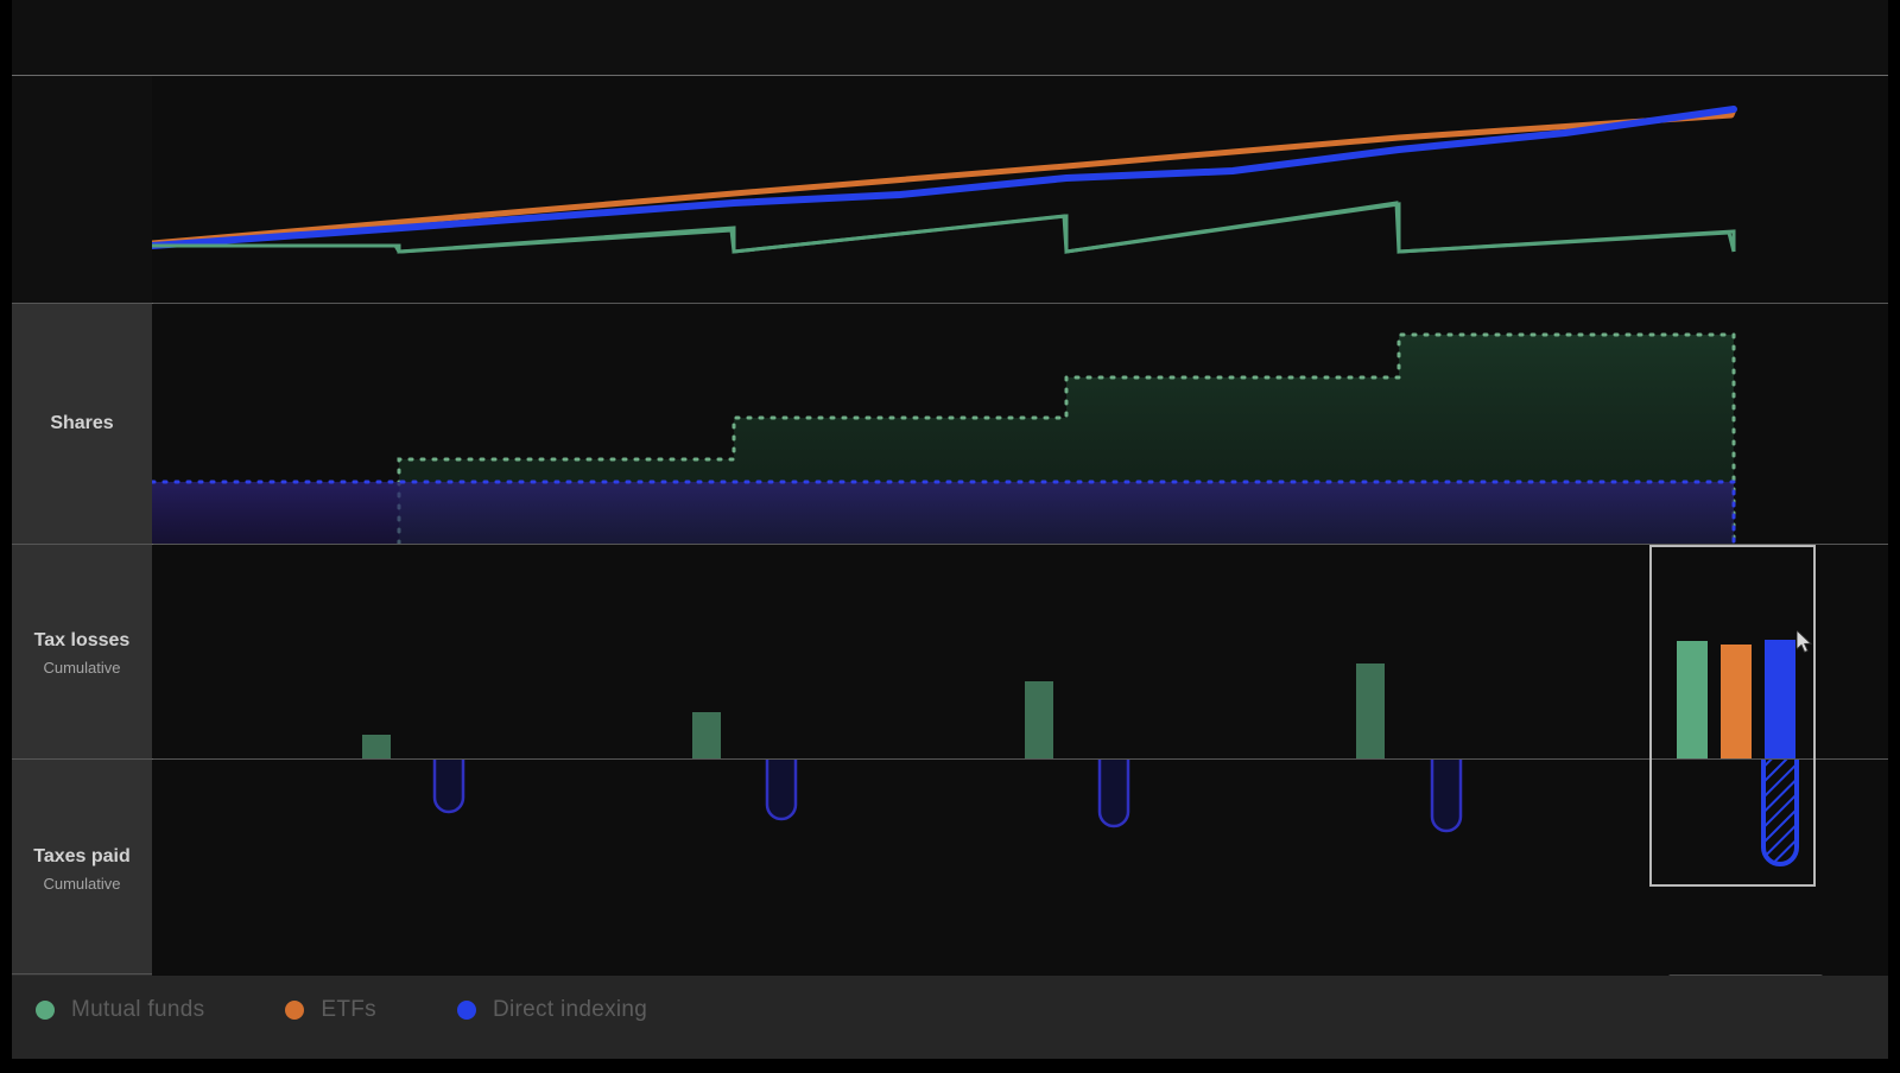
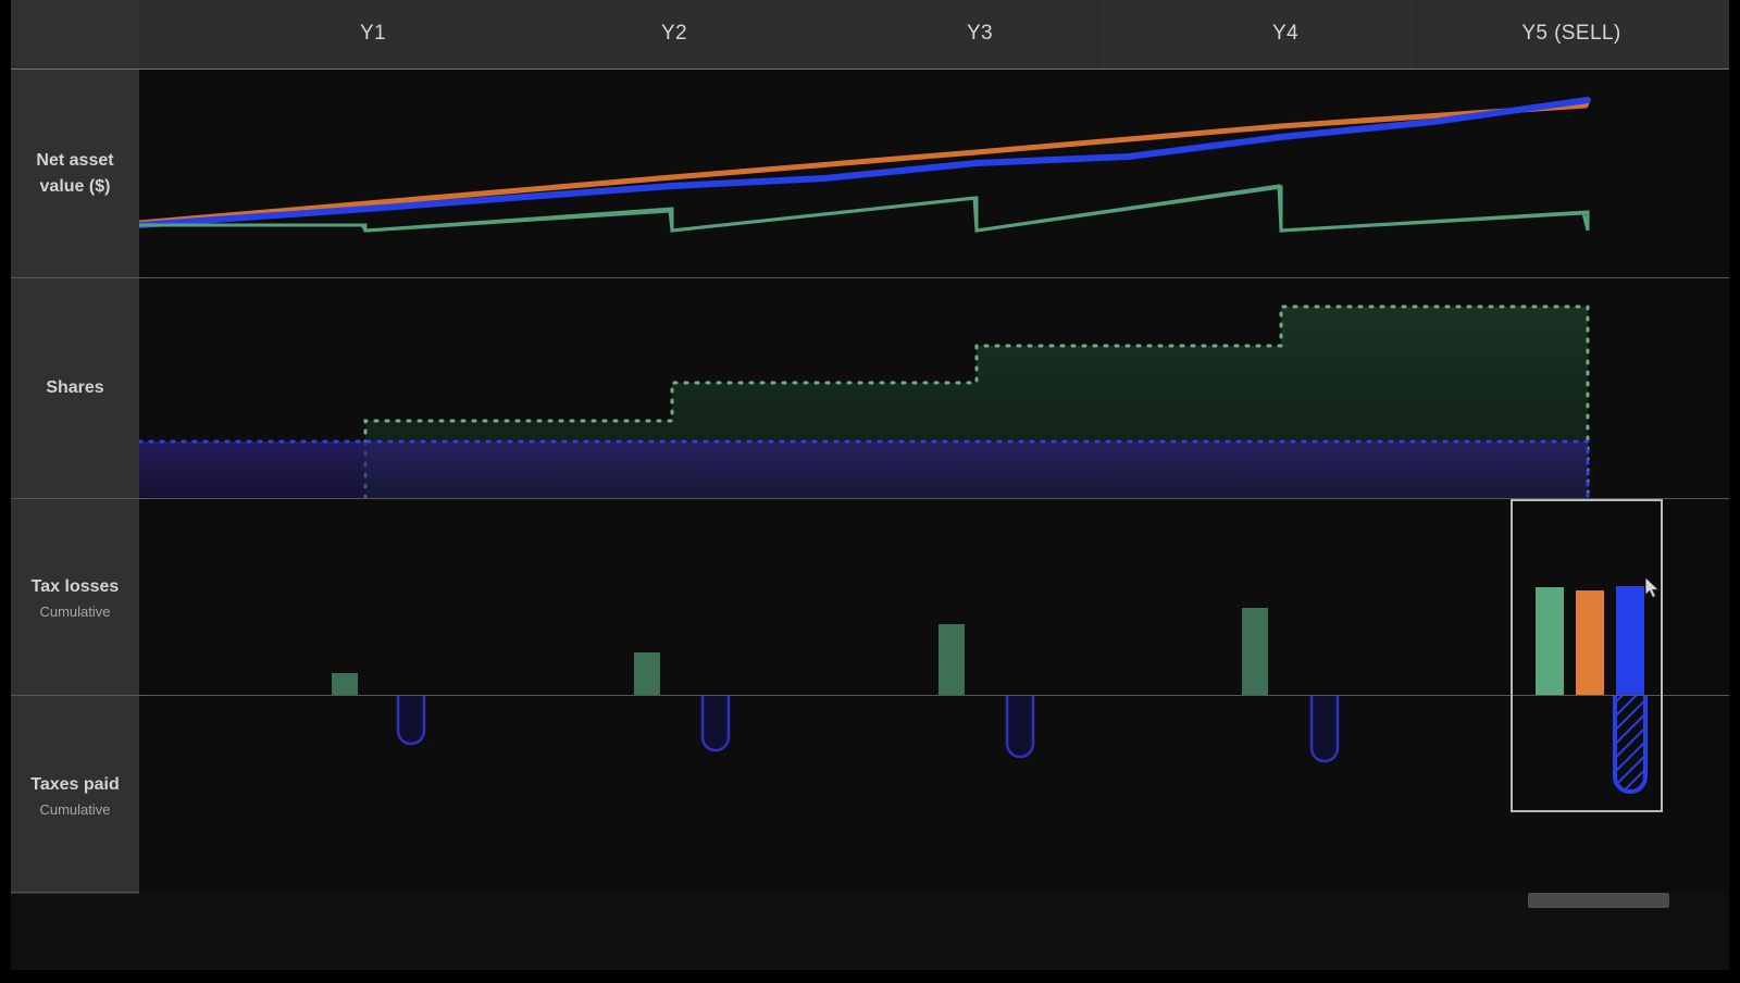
+ Y1
+ Y2
+ Y3
+ Y4
+ Y5 (SELL)
+ Net asset
+ value ($)
  Shares
  Tax losses
  Cumulative
  Taxes paid
  Cumulative
- Mutual funds
- ETFs
- Direct indexing
